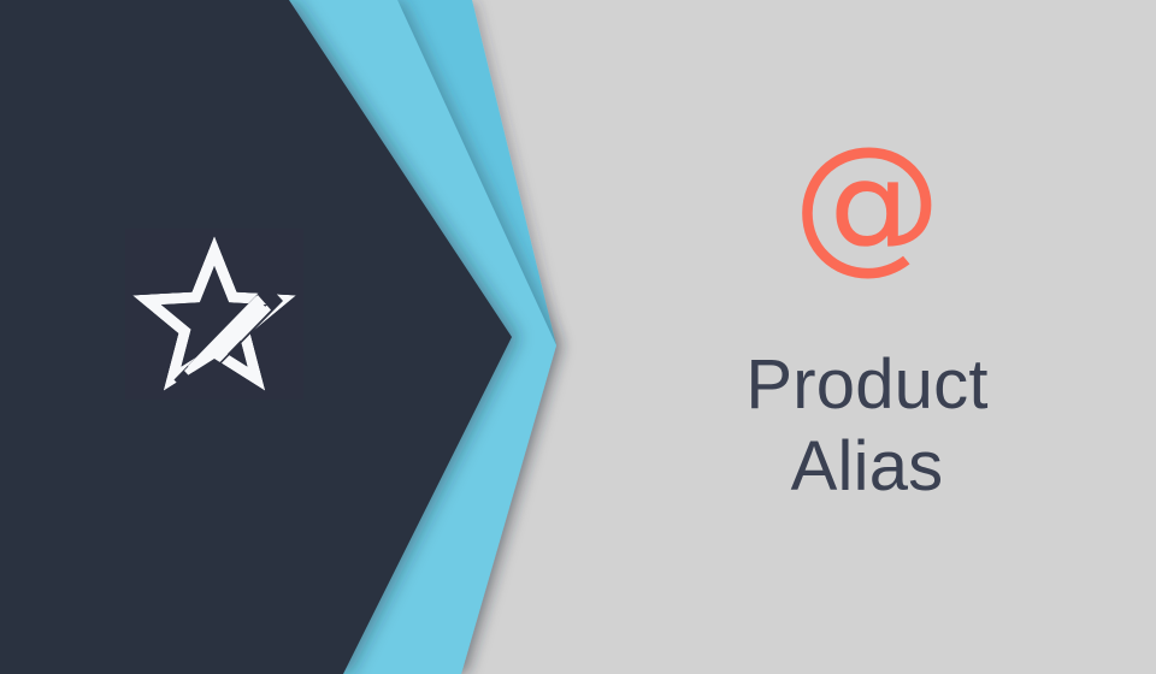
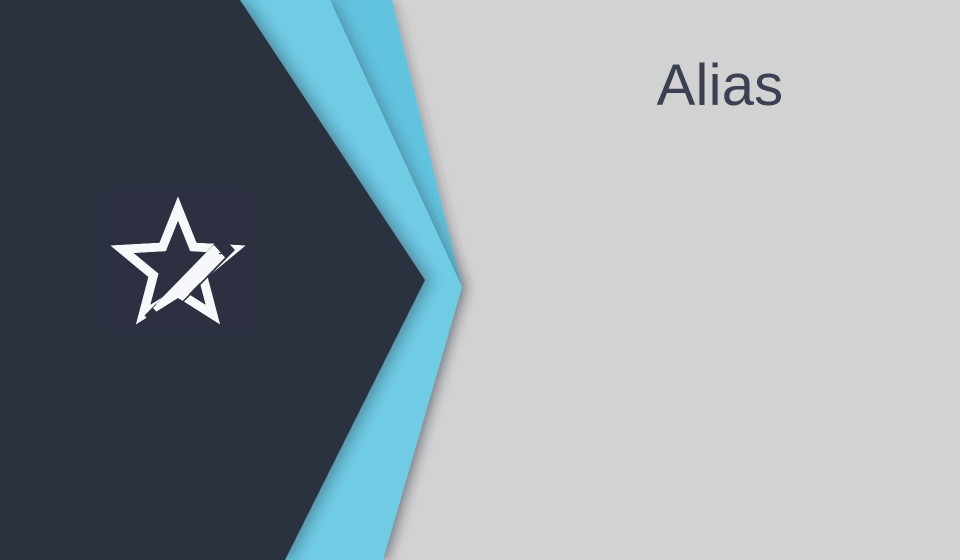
- @
- Product
  Alias
